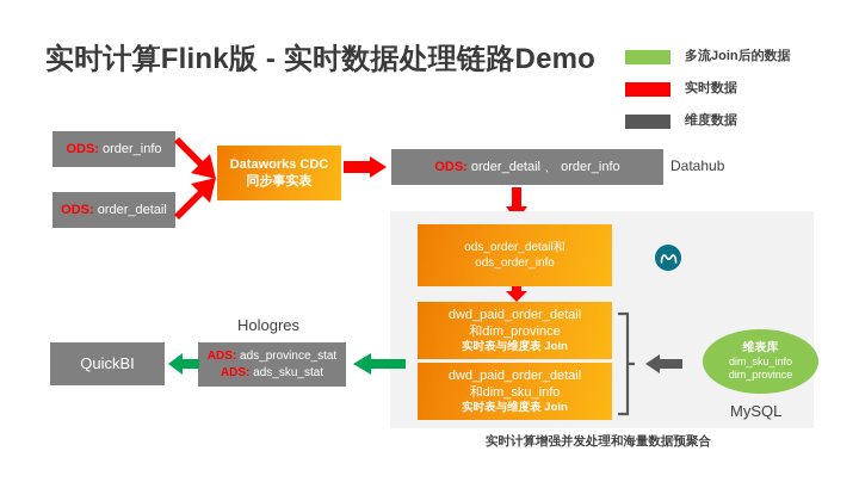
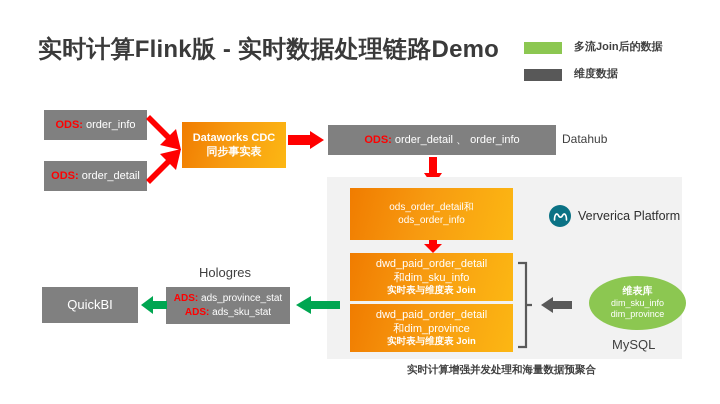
  实时计算Flink版 - 实时数据处理链路Demo
  多流Join后的数据
- 实时数据
  维度数据
  ODS: order_info
  ODS: order_detail
  Dataworks CDC
  同步事实表
  ODS: order_detail 、 order_info
  Datahub
  ods_order_detail和
  ods_order_info
  dwd_paid_order_detail
- 和dim_province
+ 和dim_sku_info
  实时表与维度表 Join
  dwd_paid_order_detail
- 和dim_sku_info
+ 和dim_province
  实时表与维度表 Join
+ Ververica Platform
  维表库
  dim_sku_info
  dim_province
  MySQL
  Hologres
  ADS: ads_province_stat
  ADS: ads_sku_stat
  QuickBI
  实时计算增强并发处理和海量数据预聚合
